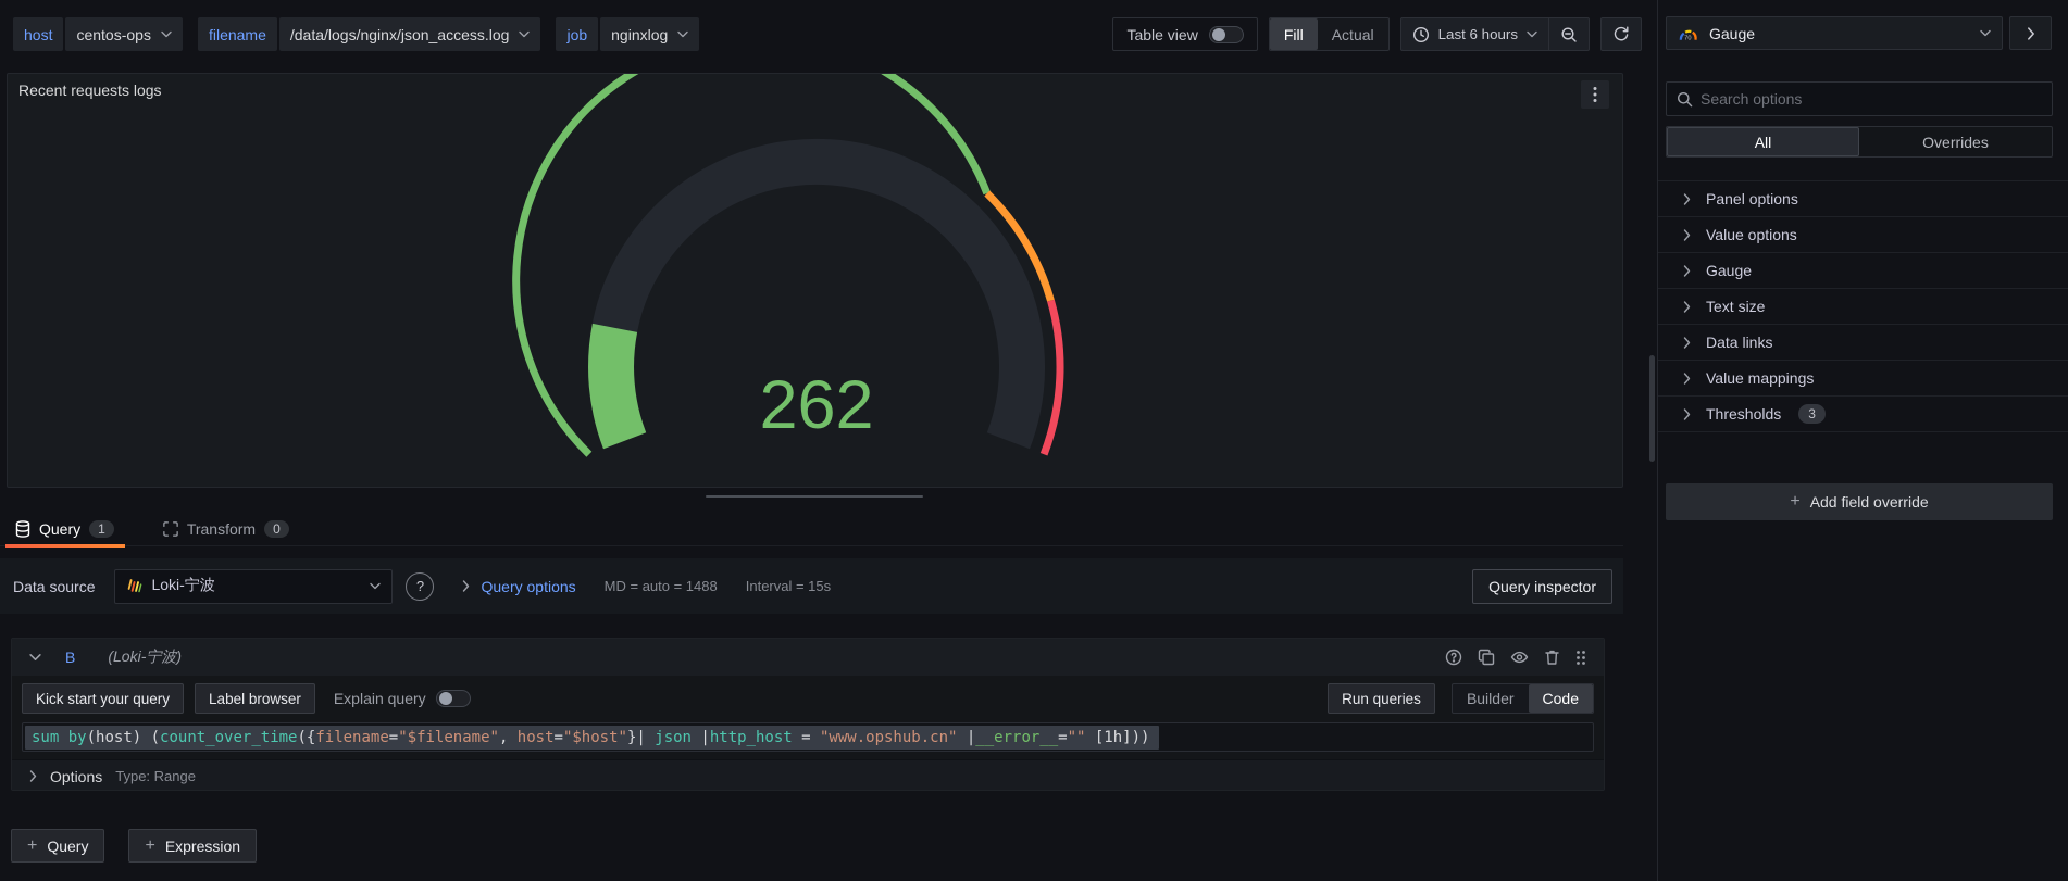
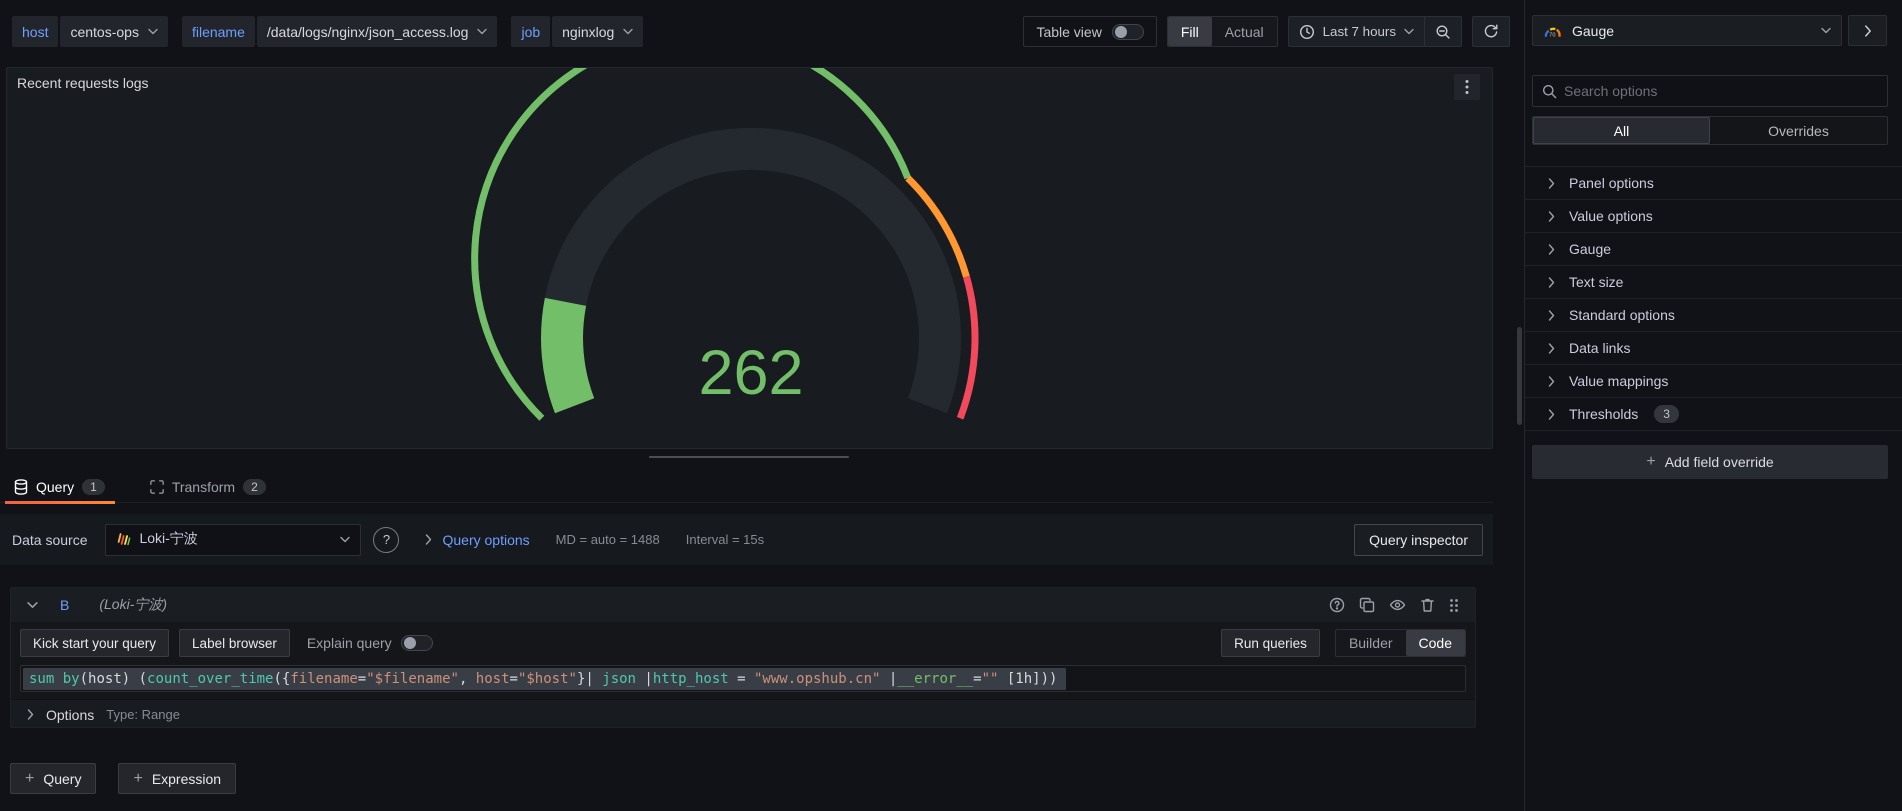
  host
  centos-ops
  filename
  /data/logs/nginx/json_access.log
  job
  nginxlog
  Table view
  Fill
  Actual
- Last 6 hours
+ Last 7 hours
  Recent requests logs
  262
  Query
  1
  Transform
- 0
+ 2
  Data source
  Loki-宁波
  ?
  Query options
  MD = auto = 1488
  Interval = 15s
  Query inspector
  B
  (Loki-宁波)
  Kick start your query
  Label browser
  Explain query
  Run queries
  Builder
  Code
  sum by(host) (count_over_time({filename="$filename", host="$host"}| json |http_host = "www.opshub.cn" |__error__="" [1h]))
  Options
  Type: Range
  +
  Query
  +
  Expression
  Gauge
  Search options
  All
  Overrides
  Panel options
  Value options
  Gauge
  Text size
+ Standard options
  Data links
  Value mappings
  Thresholds
  3
  +
  Add field override
